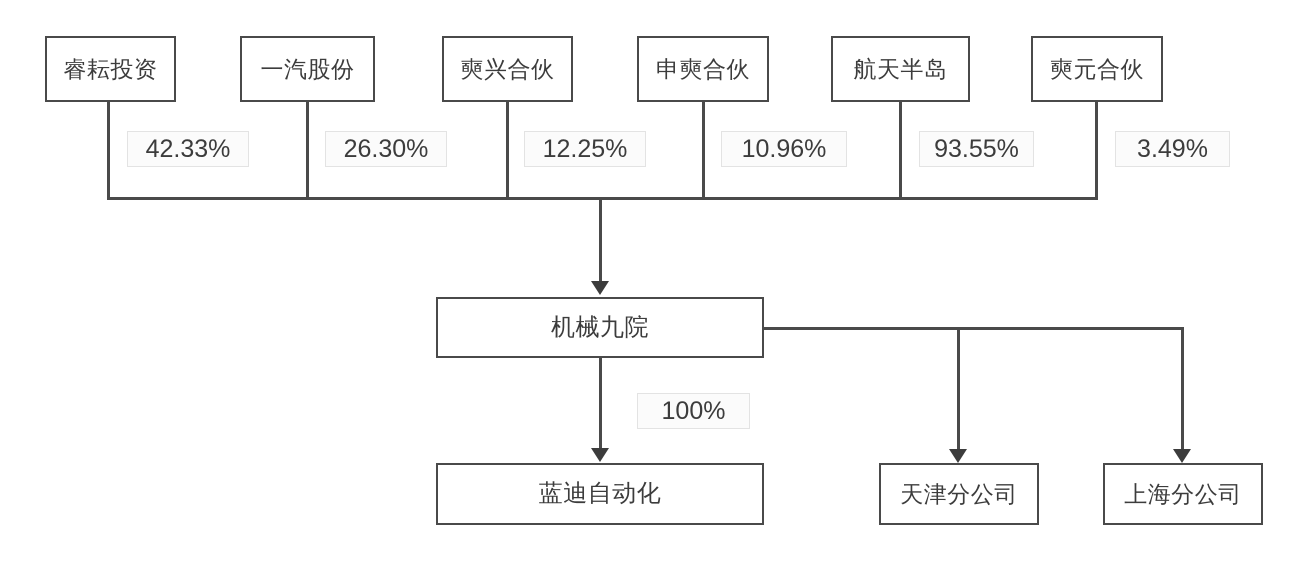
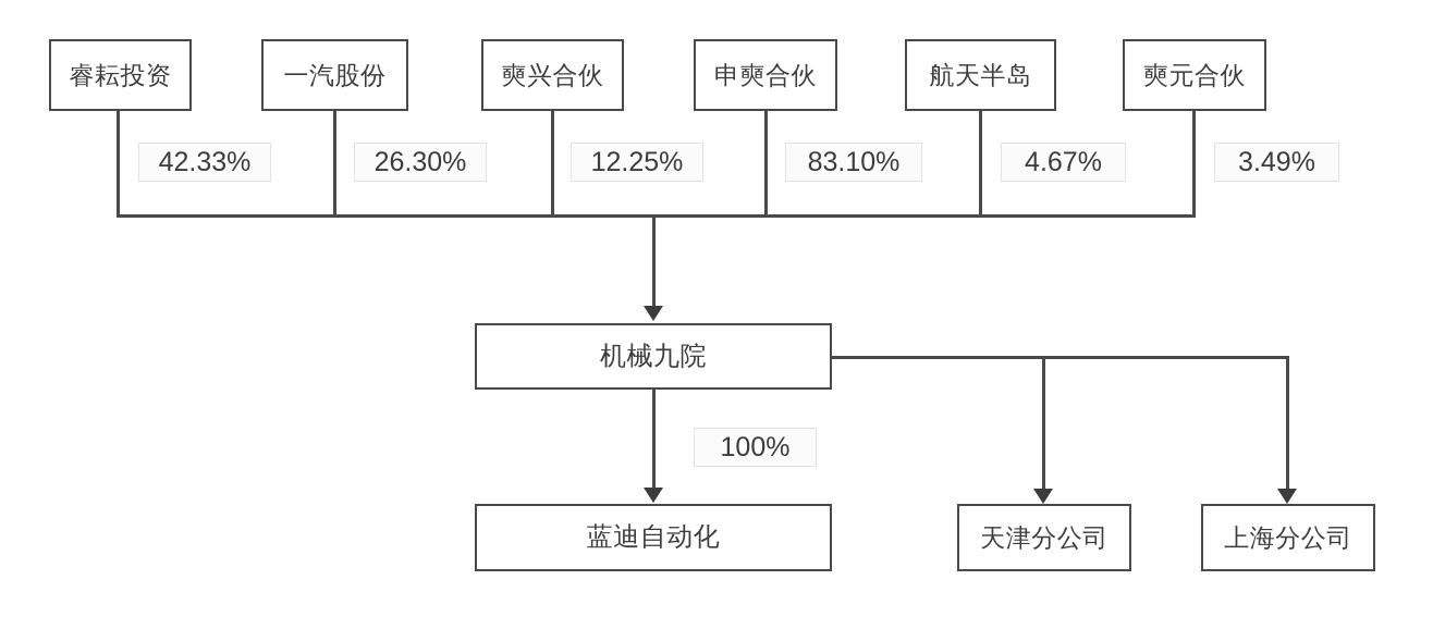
  睿耘投资
  一汽股份
  奭兴合伙
  申奭合伙
  航天半岛
  奭元合伙
  42.33%
  26.30%
  12.25%
- 10.96%
+ 83.10%
- 93.55%
+ 4.67%
  3.49%
  机械九院
  100%
  蓝迪自动化
  天津分公司
  上海分公司
